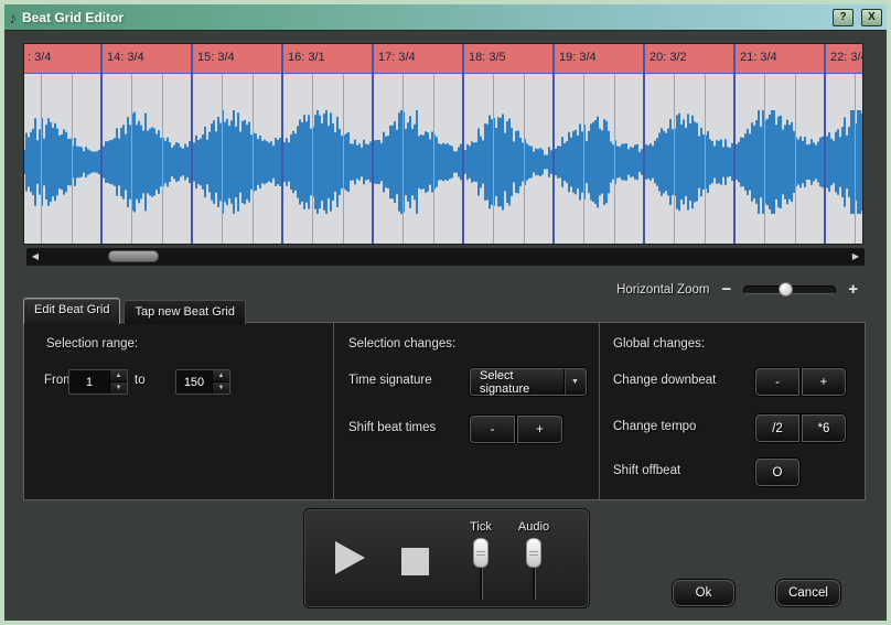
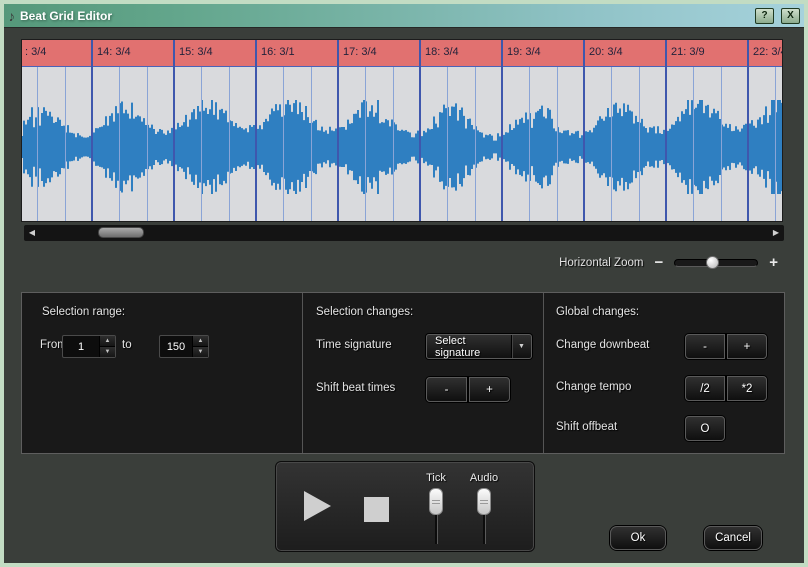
  Beat Grid Editor
  ?
  X
  : 3/4
  14: 3/4
  15: 3/4
  16: 3/1
  17: 3/4
- 18: 3/5
+ 18: 3/4
  19: 3/4
- 20: 3/2
+ 20: 3/4
- 21: 3/4
+ 21: 3/9
  22: 3/
  ◀
  ▶
  Horizontal Zoom
  −
  +
- Edit Beat Grid
- Tap new Beat Grid
  Selection range:
  Fro
  1
  to
  150
  Selection changes:
  Time signature
  Select signature
  Shift beat times
  -
  +
  Global changes:
  Change downbeat
  -
  +
  Change tempo
  /2
- *6
+ *2
  Shift offbeat
  O
  Tick
  Audio
  Ok
  Cancel
